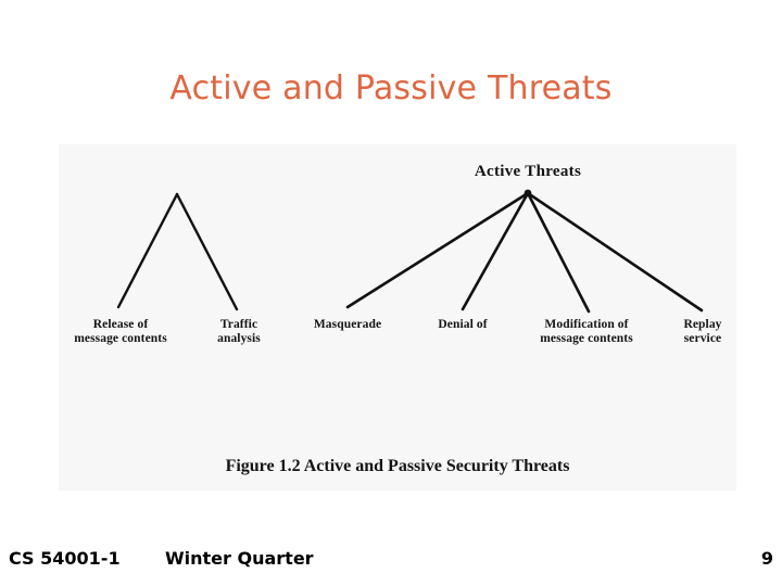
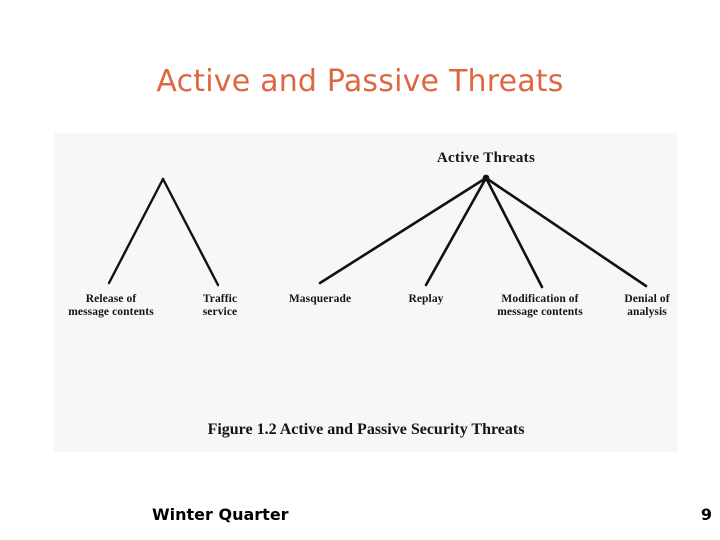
  Active and Passive Threats
  Active Threats
  Release of
  message contents
  Traffic
- analysis
+ service
  Masquerade
- Denial of
+ Replay
  Modification of
  message contents
- Replay
+ Denial of
- service
+ analysis
  Figure 1.2 Active and Passive Security Threats
- CS 54001-1
  Winter Quarter
  9
